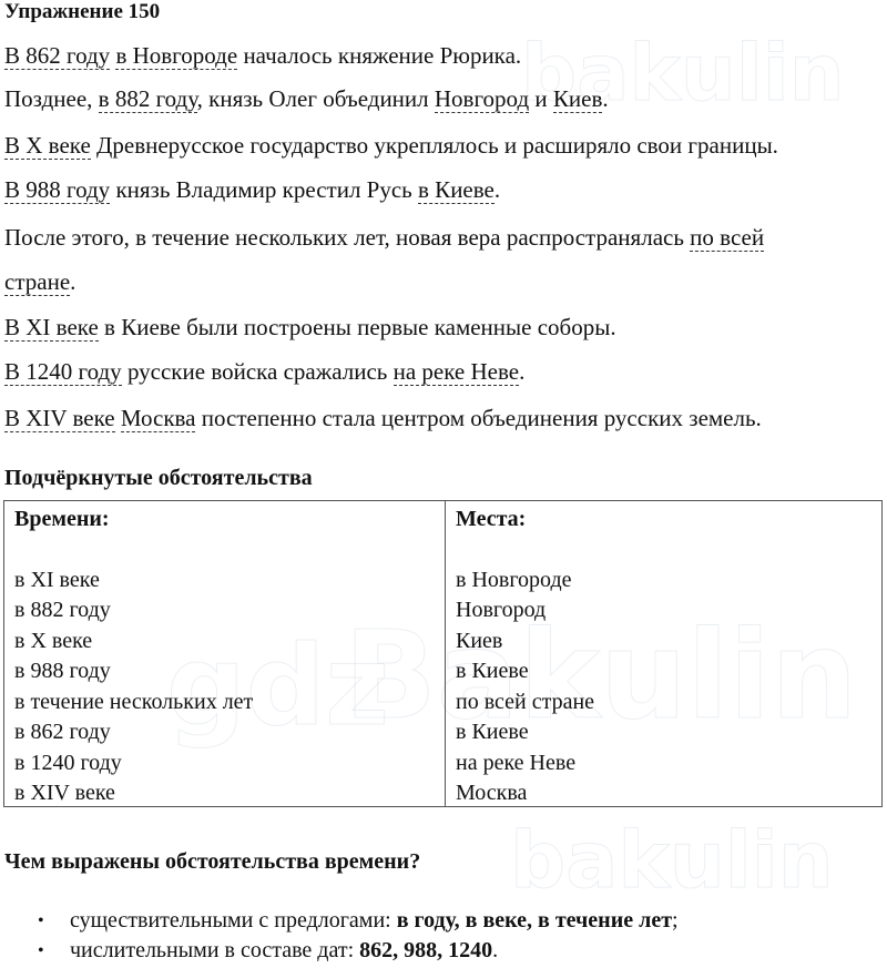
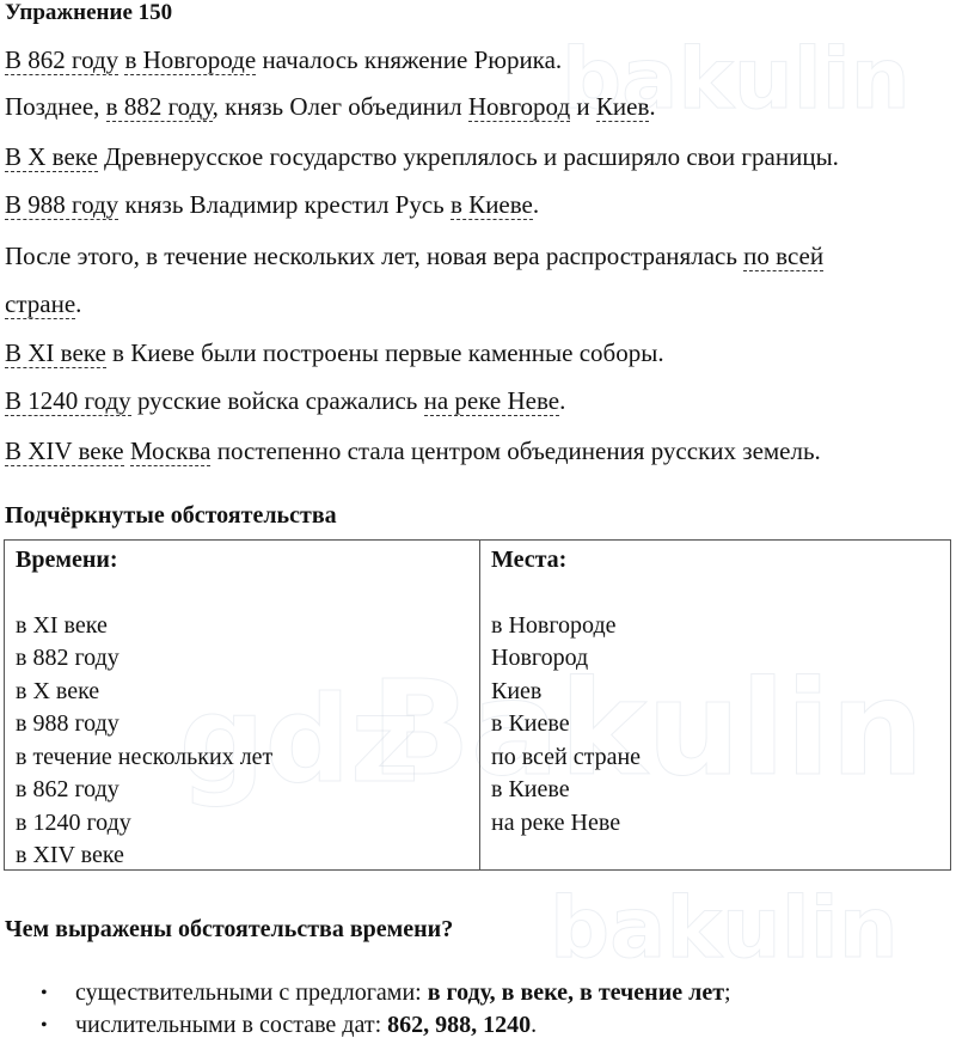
  gdz
  Bakulin
  bakulin
  Упражнение 150
  В 862 году в Новгороде началось княжение Рюрика.
  Позднее, в 882 году, князь Олег объединил Новгород и Киев.
  В X веке Древнерусское государство укреплялось и расширяло свои границы.
  В 988 году князь Владимир крестил Русь в Киеве.
  После этого, в течение нескольких лет, новая вера распространялась по всей
  стране.
  В XI веке в Киеве были построены первые каменные соборы.
  В 1240 году русские войска сражались на реке Неве.
  В XIV веке Москва постепенно стала центром объединения русских земель.
  Подчёркнутые обстоятельства
  Времени:
  в XI веке
  в 882 году
  в X веке
  в 988 году
  в течение нескольких лет
  в 862 году
  в 1240 году
  в XIV веке
  Места:
  в Новгороде
  Новгород
  Киев
  в Киеве
  по всей стране
  в Киеве
  на реке Неве
- Москва
  Чем выражены обстоятельства времени?
  •
  существительными с предлогами: в году, в веке, в течение лет;
  •
  числительными в составе дат: 862, 988, 1240.
